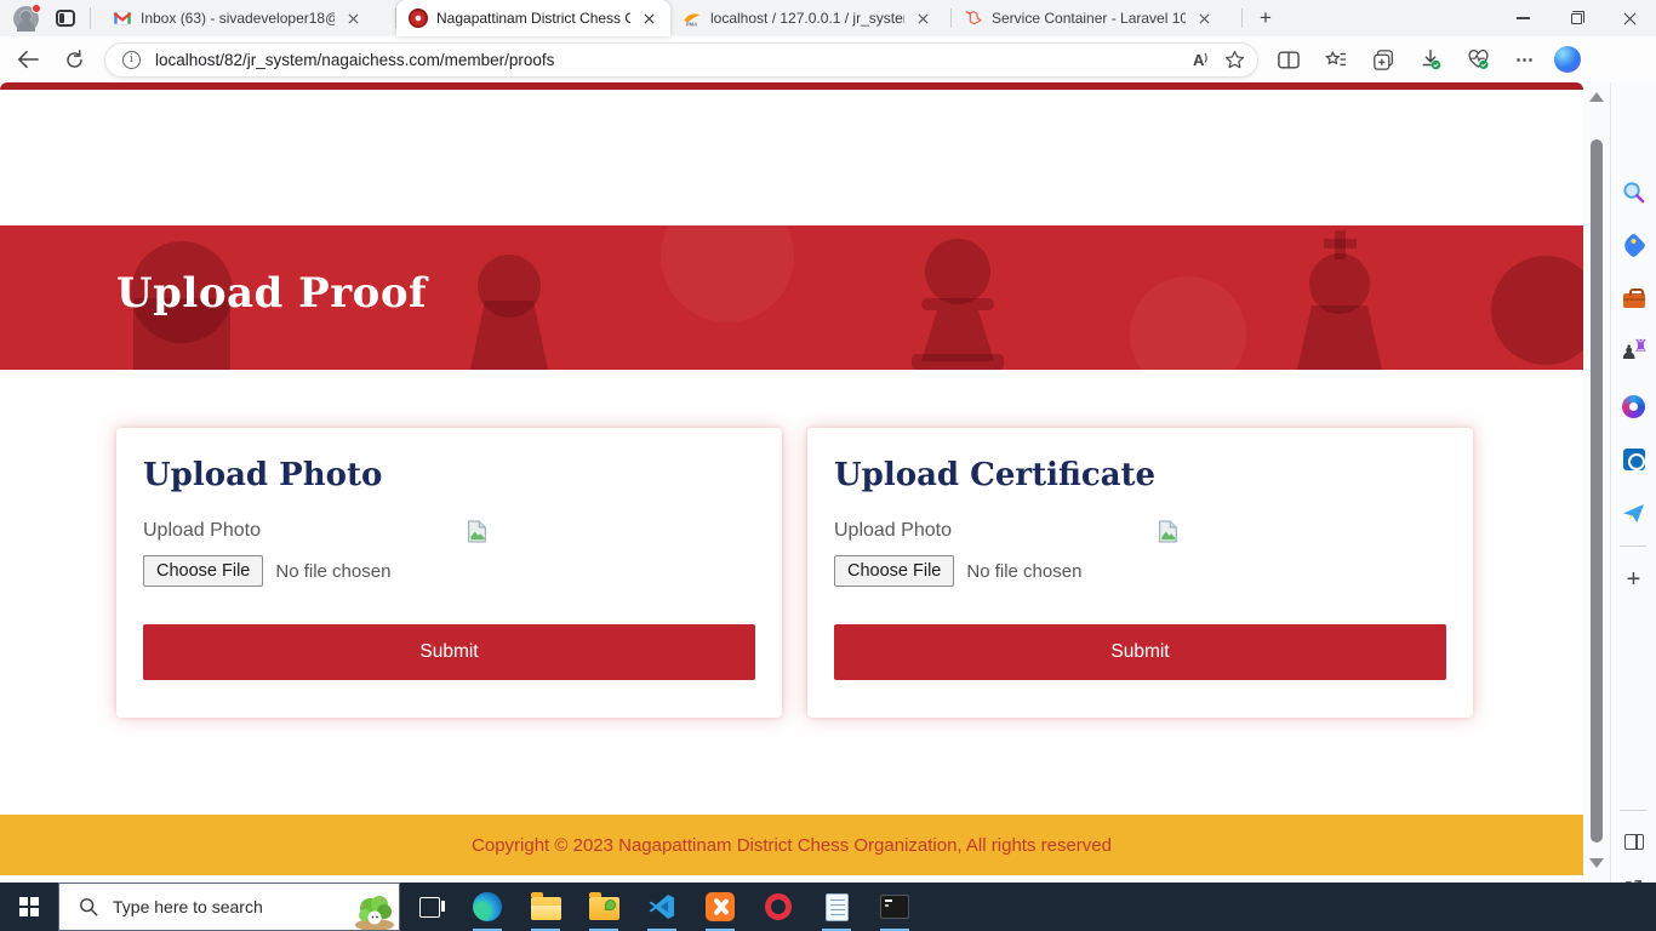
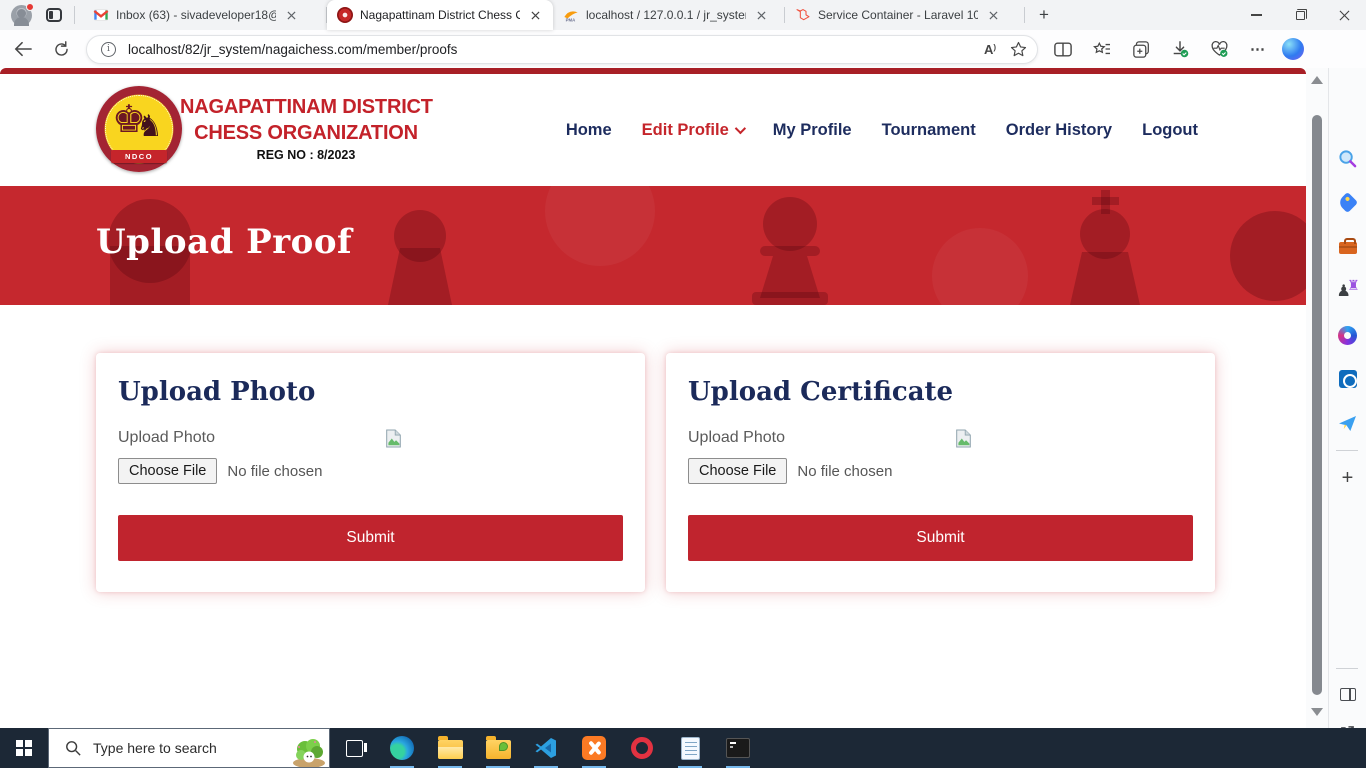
  Inbox (63) - sivadeveloper18@
  Nagapattinam District Chess
  localhost / 127.0.0.1 / jr_syste
  Service Container - Laravel 10
  +
  i
  localhost/82/jr_system/nagaichess.com/member/proofs
  A)
  ⋯
+ ♚
+ ♞
+ NDCO
+ NAGAPATTINAM DISTRICT
+ CHESS ORGANIZATION
+ REG NO : 8/2023
+ Home
+ Edit Profile
+ My Profile
+ Tournament
+ Order History
+ Logout
  Upload Proof
  Upload Photo
  Upload Photo
  Choose File
  No file chosen
  Submit
  Upload Certificate
  Upload Photo
  Choose File
  No file chosen
  Submit
- Copyright © 2023 Nagapattinam District Chess Organization, All rights reserved
  ♟
  ♜
  +
  Type here to search
